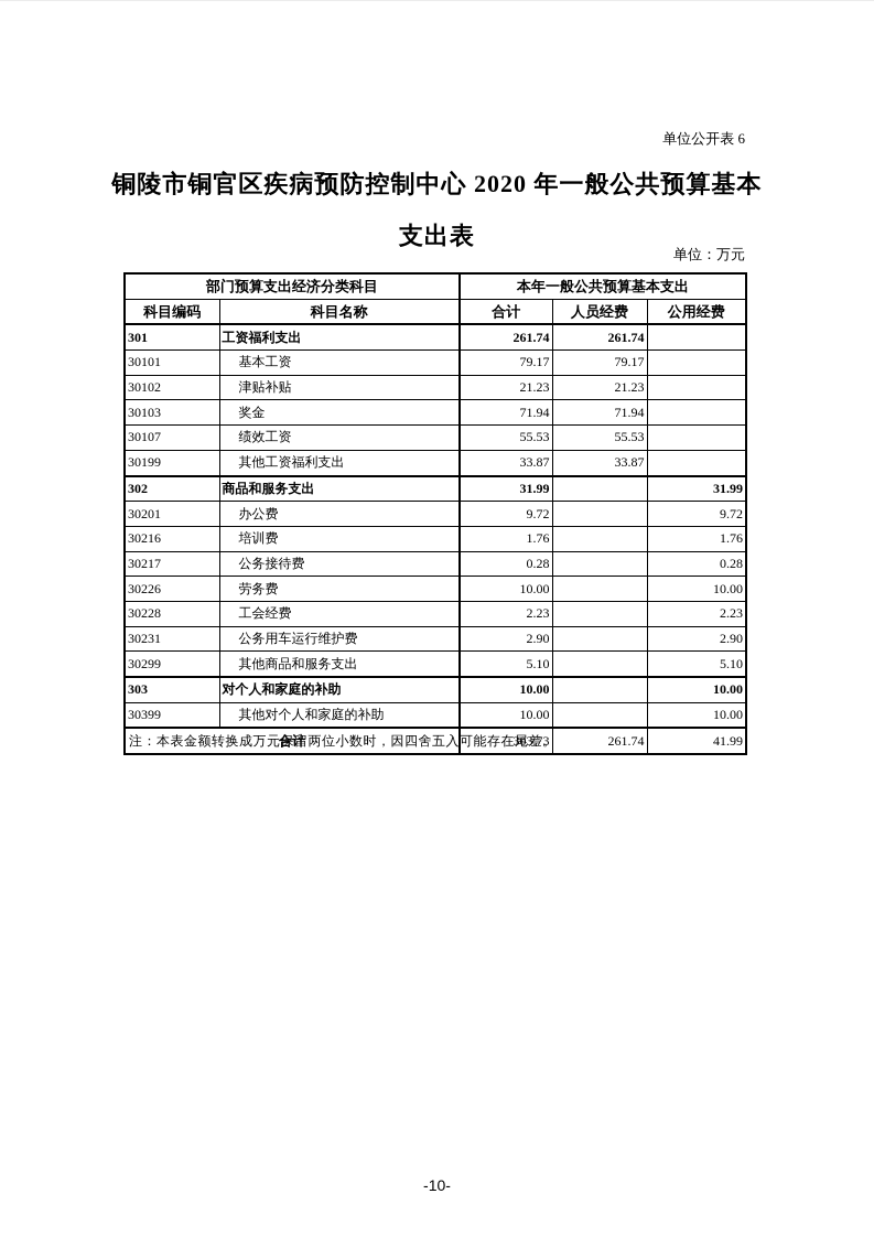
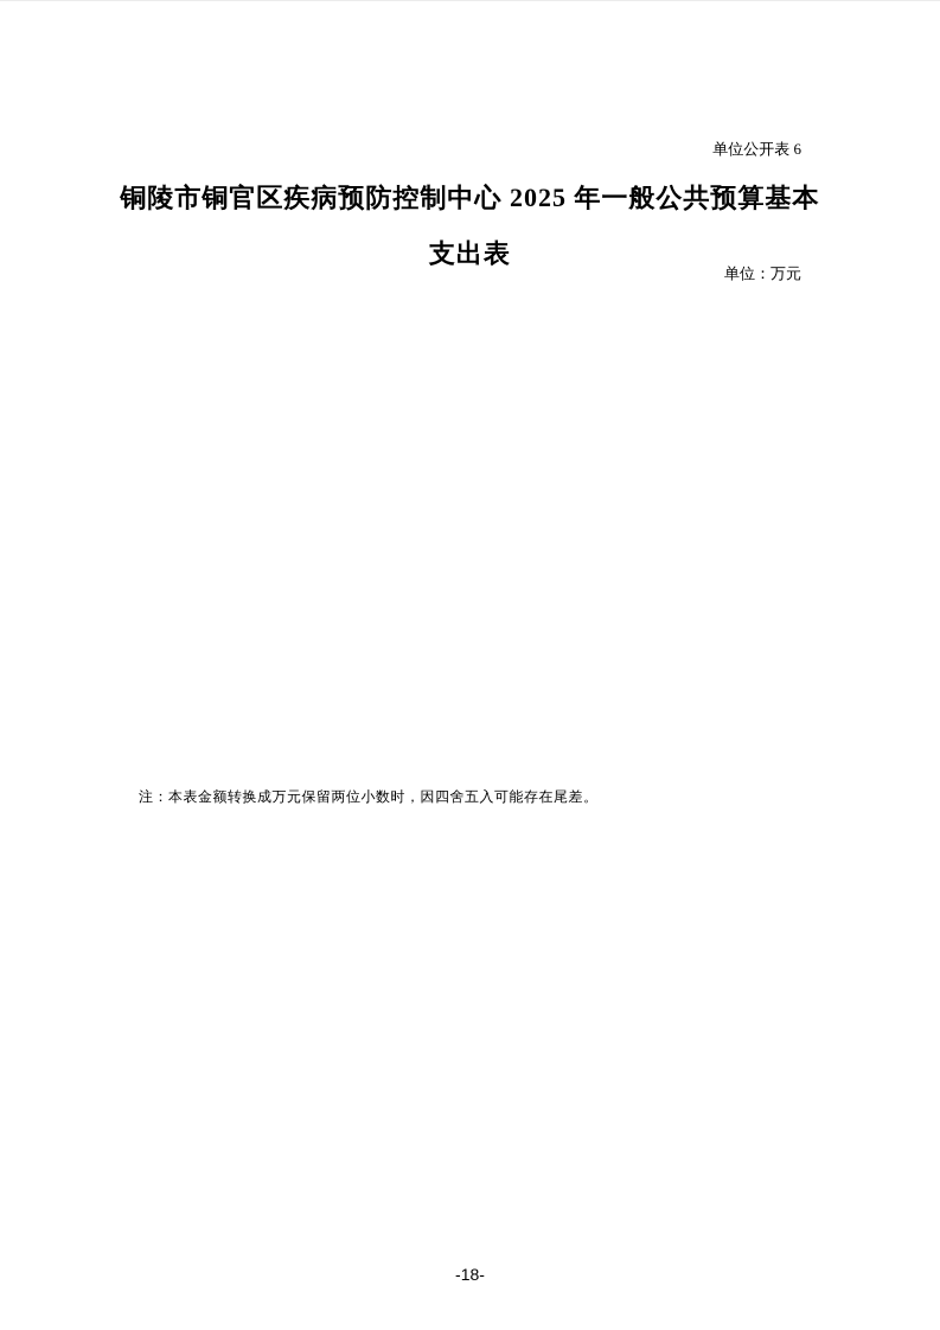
  单位公开表 6
- 铜陵市铜官区疾病预防控制中心 2020 年一般公共预算基本
+ 铜陵市铜官区疾病预防控制中心 2025 年一般公共预算基本
  支出表
  单位：万元
- 部门预算支出经济分类科目	本年一般公共预算基本支出
- 科目编码	科目名称	合计	人员经费	公用经费
- 301	工资福利支出	261.74	261.74
- 30101	基本工资	79.17	79.17
- 30102	津贴补贴	21.23	21.23
- 30103	奖金	71.94	71.94
- 30107	绩效工资	55.53	55.53
- 30199	其他工资福利支出	33.87	33.87
- 302	商品和服务支出	31.99		31.99
- 30201	办公费	9.72		9.72
- 30216	培训费	1.76		1.76
- 30217	公务接待费	0.28		0.28
- 30226	劳务费	10.00		10.00
- 30228	工会经费	2.23		2.23
- 30231	公务用车运行维护费	2.90		2.90
- 30299	其他商品和服务支出	5.10		5.10
- 303	对个人和家庭的补助	10.00		10.00
- 30399	其他对个人和家庭的补助	10.00		10.00
- 合计	303.73	261.74	41.99
  注：本表金额转换成万元保留两位小数时，因四舍五入可能存在尾差。
- -10-
+ -18-
